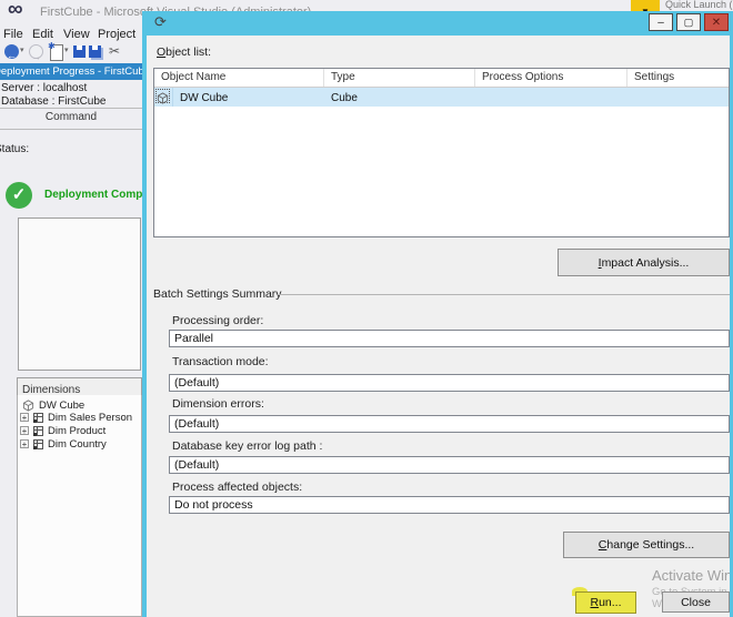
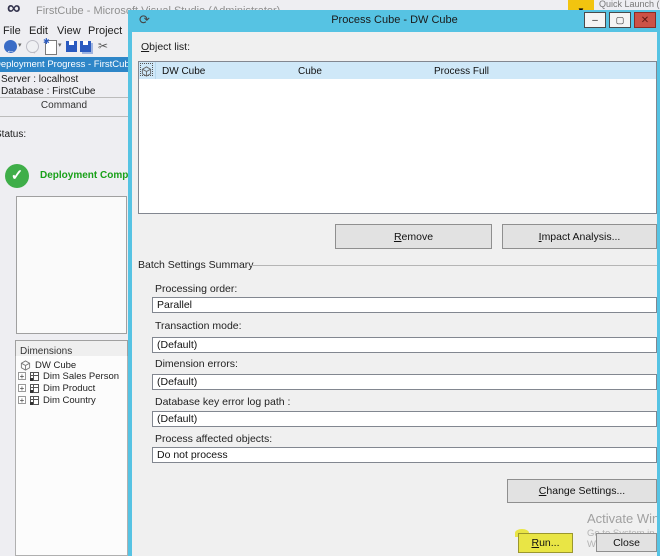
  ∞
  Quick Launch (
  File
  Edit
  View
  Project
  ←
  →
  ✱
  ✂
  eployment Progress - FirstCu
  Server : localhost
  Database : FirstCube
  Command
  tatus:
  ✓
  Deployment Comp
  Dimensions
  DW Cube
  +
  Dim Sales Person
  +
  Dim Product
  +
  Dim Country
  ⟳
+ Process Cube - DW Cube
  –
  ▢
  ✕
  Object list:
- Object Name
- Type
- Process Options
- Settings
  DW Cube
  Cube
+ Process Full
+ Remove
  Impact Analysis...
  Batch Settings Summar
  Processing order:
  Parallel
  Transaction mode:
  (Default)
  Dimension errors:
  (Default)
  Database key error log path :
  (Default)
  Process affected objects:
  Do not process
  Change Settings...
  Activate Win
  Run...
  Close
